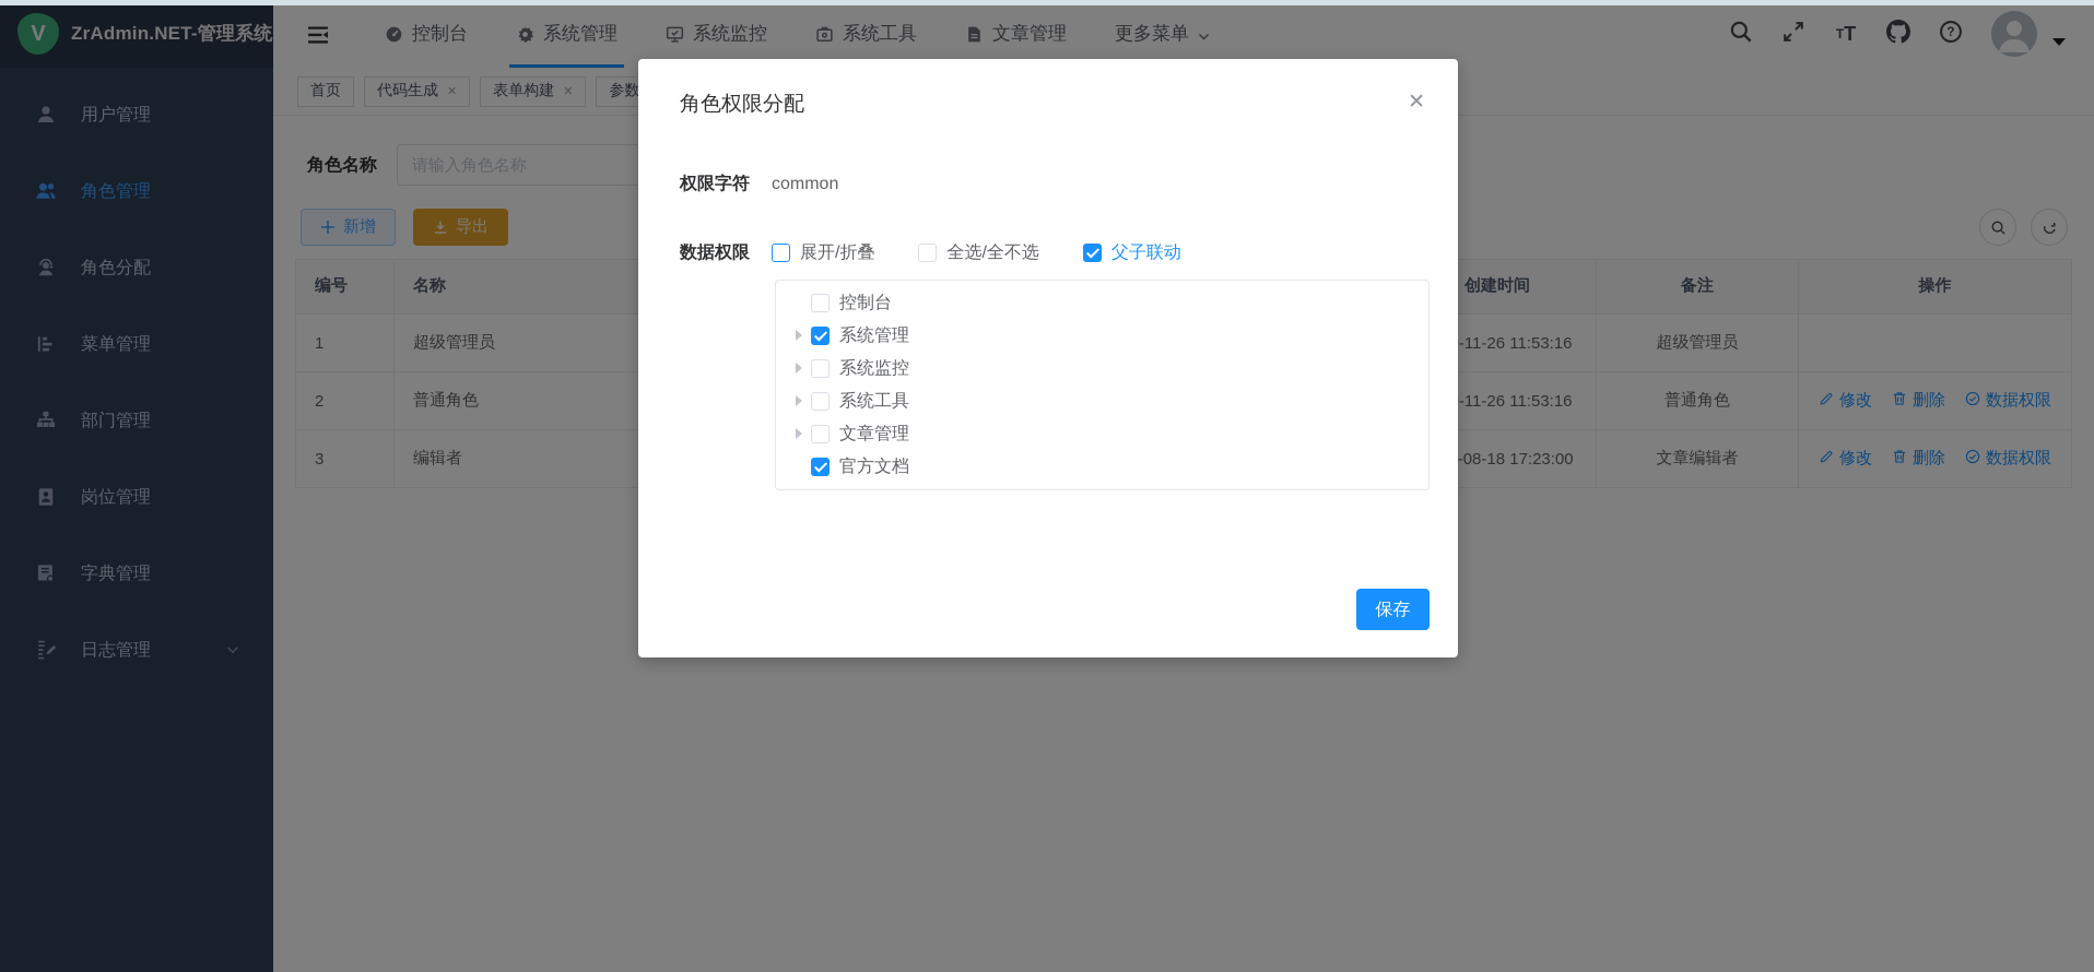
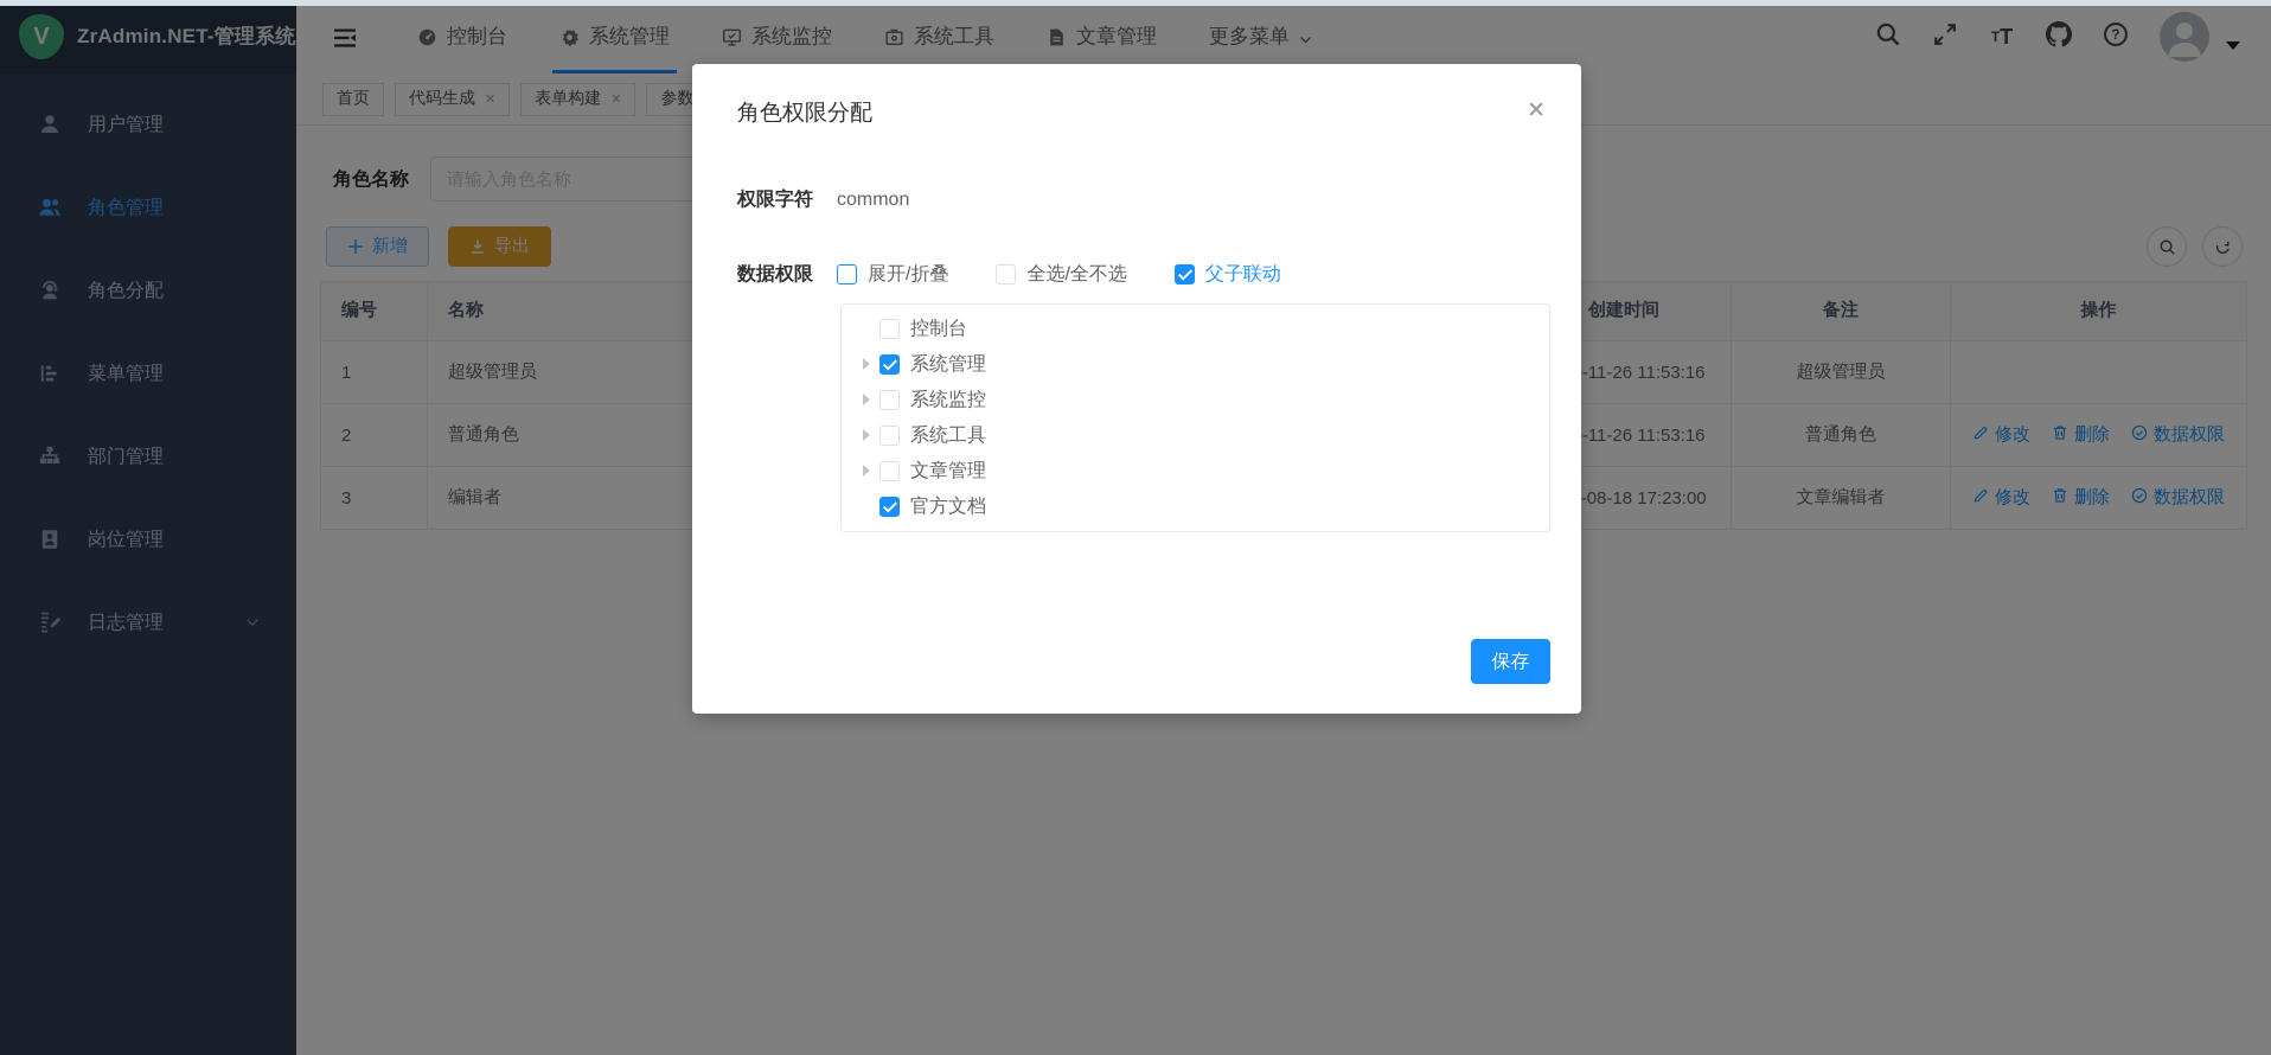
  V
  ZrAdmin.NET-管理系统
  用户管理
  角色管理
  角色分配
  菜单管理
  部门管理
  岗位管理
- 字典管理
  日志管理
  控制台
  系统管理
  系统监控
  系统工具
  文章管理
  更多菜单
  T
  T
  ?
  首页
  代码生成
  ✕
  表单构建
  ✕
  角色名称
  请输入角色名称
  新增
  导出
  编号	名称	创建时间	备注	操作
  1	超级管理员	-11-26 11:53:16	超级管理员
  2	普通角色	-11-26 11:53:16	普通角色	修改 删除 数据权限
  3	编辑者	-08-18 17:23:00	文章编辑者	修改 删除 数据权限
  角色权限分配
  ✕
  权限字符
  common
  数据权限
  展开/折叠
  全选/全不选
  父子联动
  控制台
  系统管理
  系统监控
  系统工具
  文章管理
  官方文档
  保存
